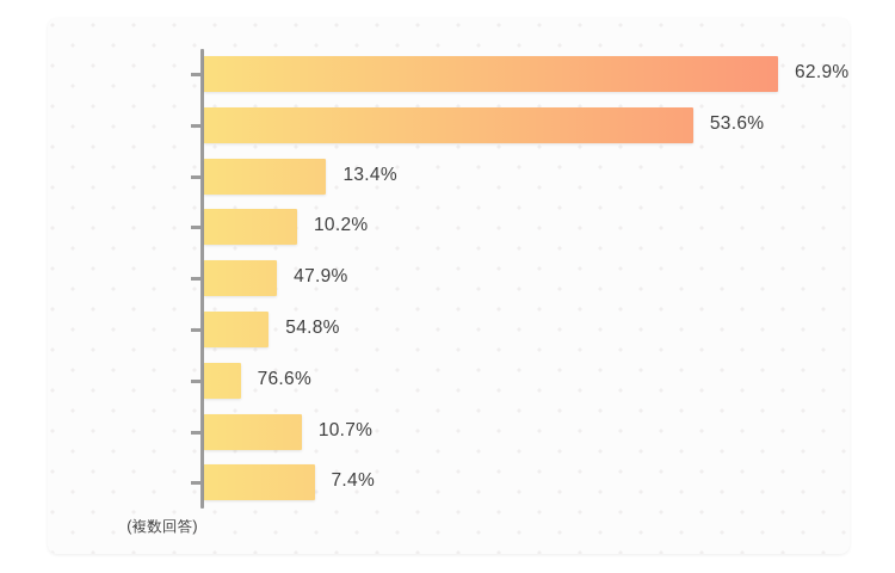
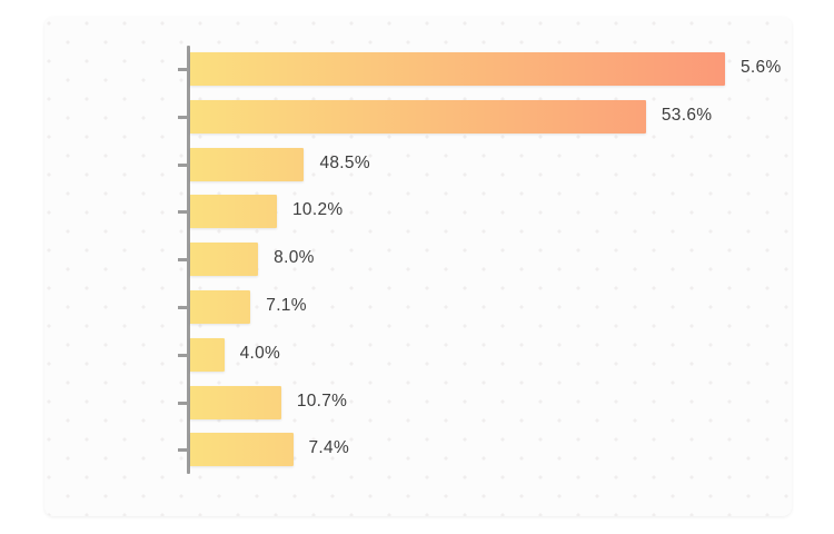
- 62.9%
+ 5.6%
  53.6%
- 13.4%
+ 48.5%
  10.2%
- 47.9%
+ 8.0%
- 54.8%
+ 7.1%
- 76.6%
+ 4.0%
  10.7%
  7.4%
- (複数回答)
